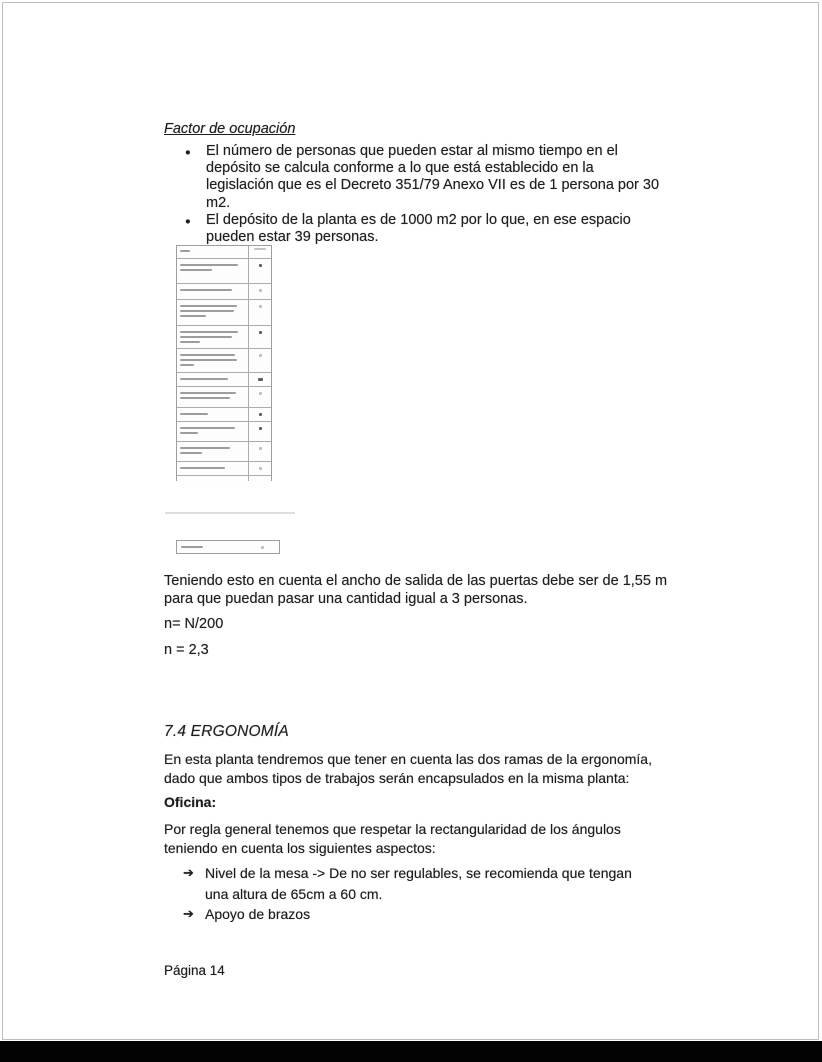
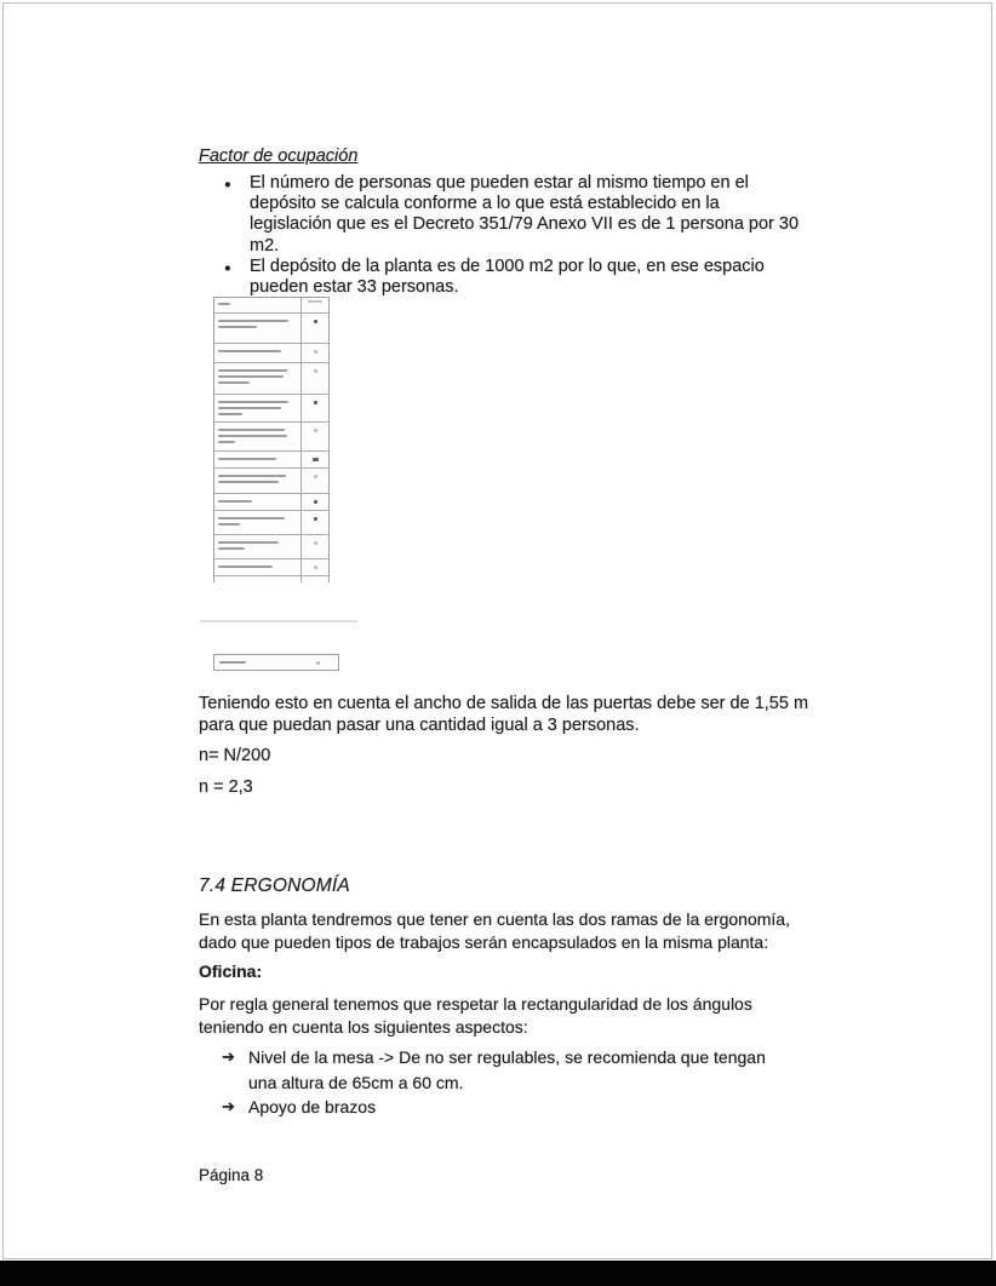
  Factor de ocupación
  ●
  El número de personas que pueden estar al mismo tiempo en el depósito se calcula conforme a lo que está establecido en la legislación que es el Decreto 351/79 Anexo VII es de 1 persona por 30 m2.
  ●
- El depósito de la planta es de 1000 m2 por lo que, en ese espacio pueden estar 39 personas.
+ El depósito de la planta es de 1000 m2 por lo que, en ese espacio pueden estar 33 personas.
  Teniendo esto en cuenta el ancho de salida de las puertas debe ser de 1,55 m para que puedan pasar una cantidad igual a 3 personas.
  n= N/200
  n = 2,3
  7.4 ERGONOMÍA
- En esta planta tendremos que tener en cuenta las dos ramas de la ergonomía, dado que ambos tipos de trabajos serán encapsulados en la misma planta:
+ En esta planta tendremos que tener en cuenta las dos ramas de la ergonomía, dado que pueden tipos de trabajos serán encapsulados en la misma planta:
  Oficina:
  Por regla general tenemos que respetar la rectangularidad de los ángulos teniendo en cuenta los siguientes aspectos:
  ➔
  Nivel de la mesa -> De no ser regulables, se recomienda que tengan una altura de 65cm a 60 cm.
  ➔
  Apoyo de brazos
- Página 14
+ Página 8
